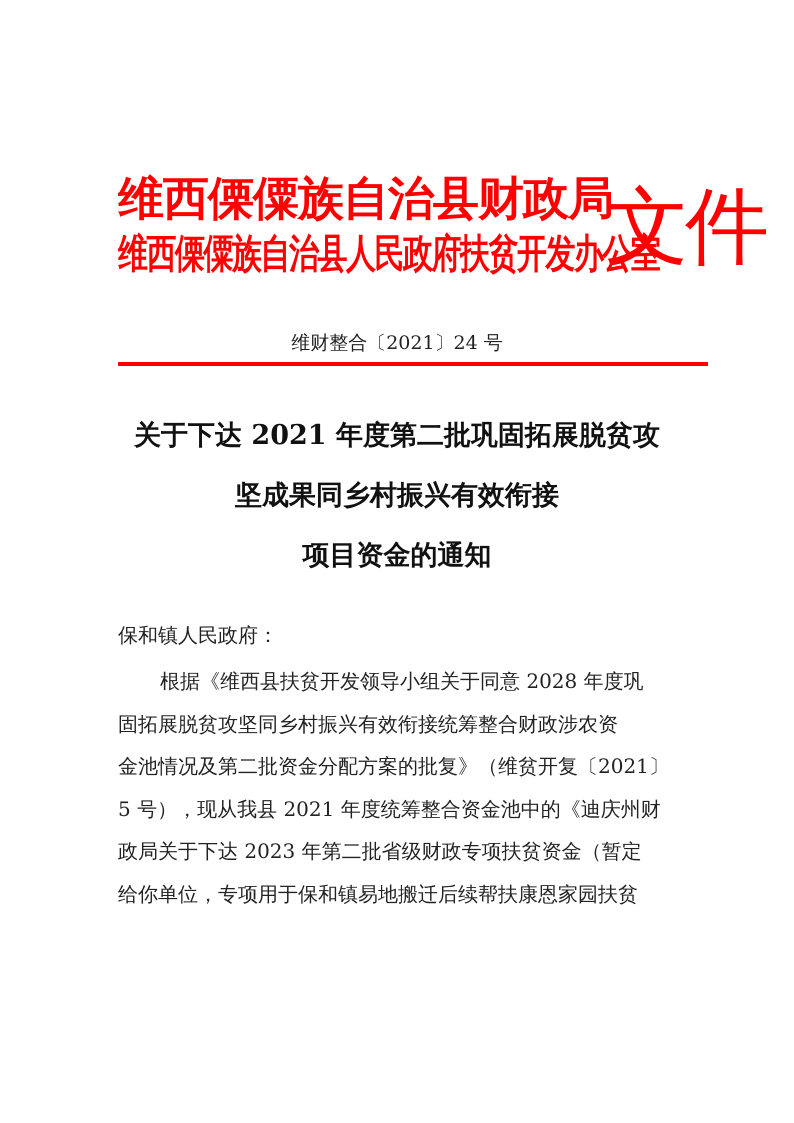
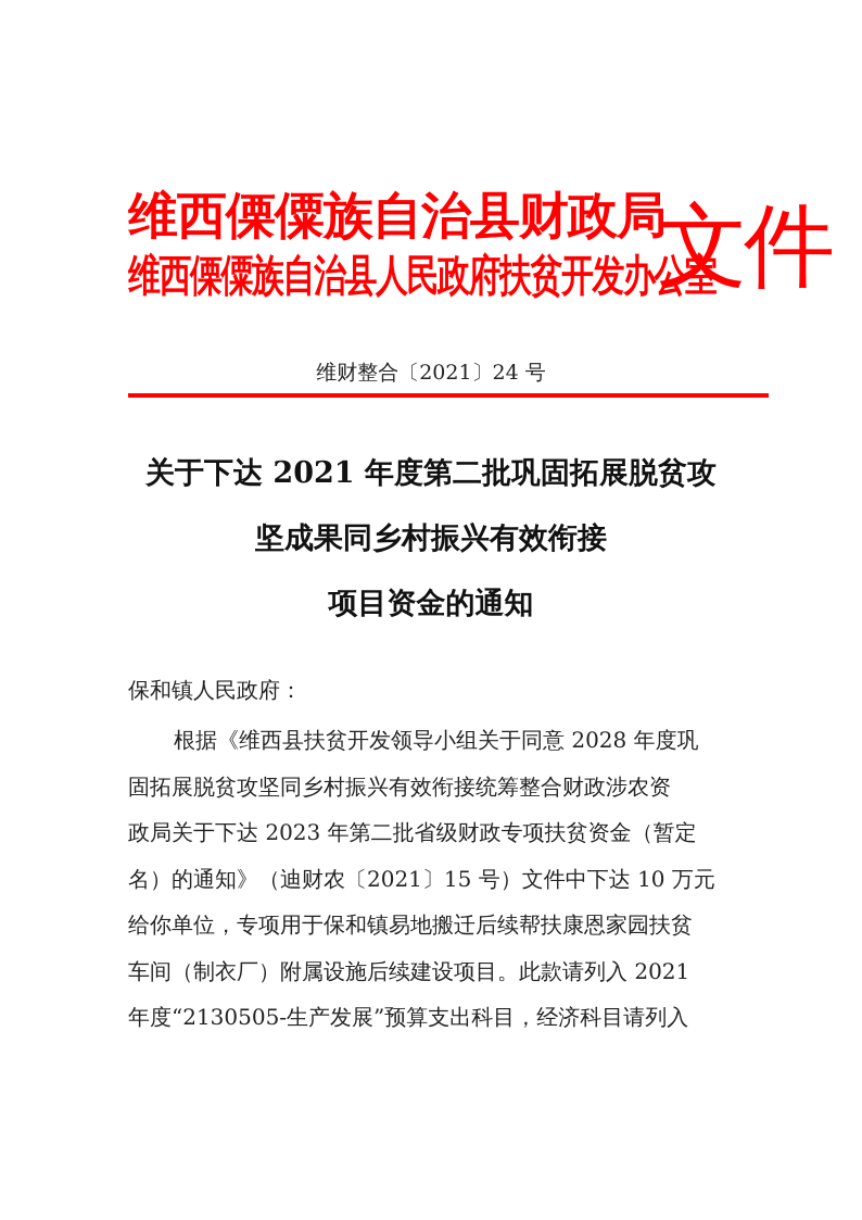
  维西傈僳族自治县财政局
  维西傈僳族自治县人民政府扶贫开发办公室
  文件
  维财整合〔2021〕24 号
  关于下达 2021 年度第二批巩固拓展脱贫攻
  坚成果同乡村振兴有效衔接
  项目资金的通知
  保和镇人民政府：
  根据《维西县扶贫开发领导小组关于同意 2028 年度巩
  固拓展脱贫攻坚同乡村振兴有效衔接统筹整合财政涉农资
- 金池情况及第二批资金分配方案的批复》（维贫开复〔2021〕
- 5 号），现从我县 2021 年度统筹整合资金池中的《迪庆州财
  政局关于下达 2023 年第二批省级财政专项扶贫资金（暂定
+ 名）的通知》（迪财农〔2021〕15 号）文件中下达 10 万元
  给你单位，专项用于保和镇易地搬迁后续帮扶康恩家园扶贫
+ 车间（制衣厂）附属设施后续建设项目。此款请列入 2021
+ 年度“2130505-生产发展”预算支出科目，经济科目请列入
